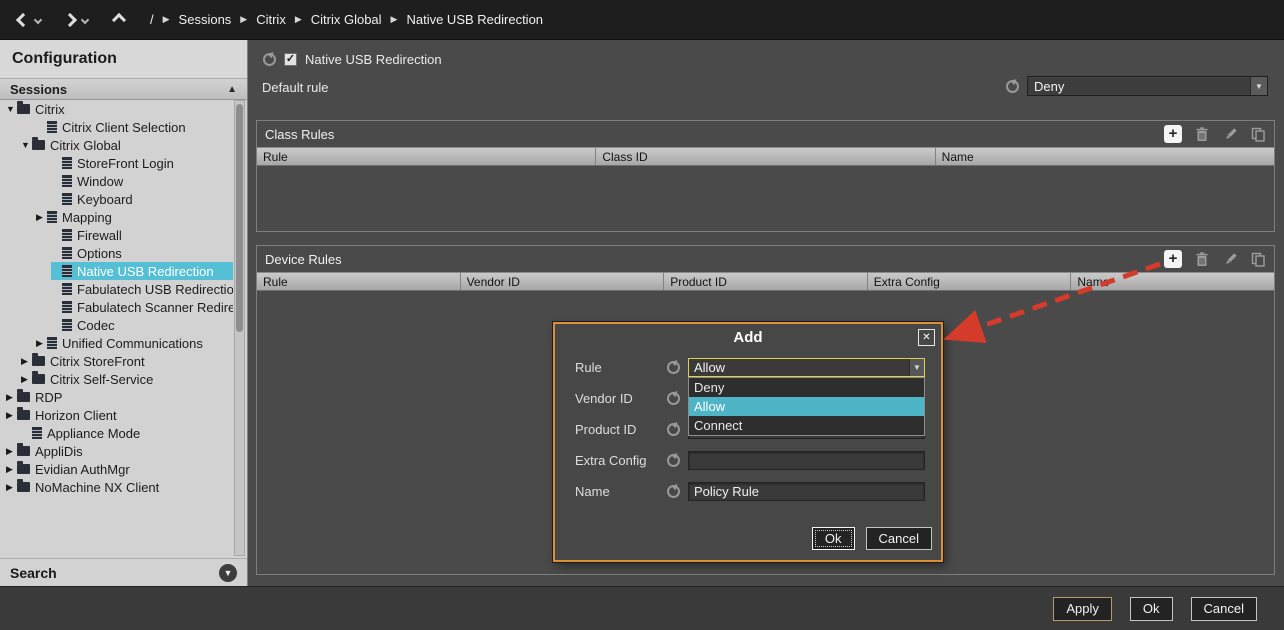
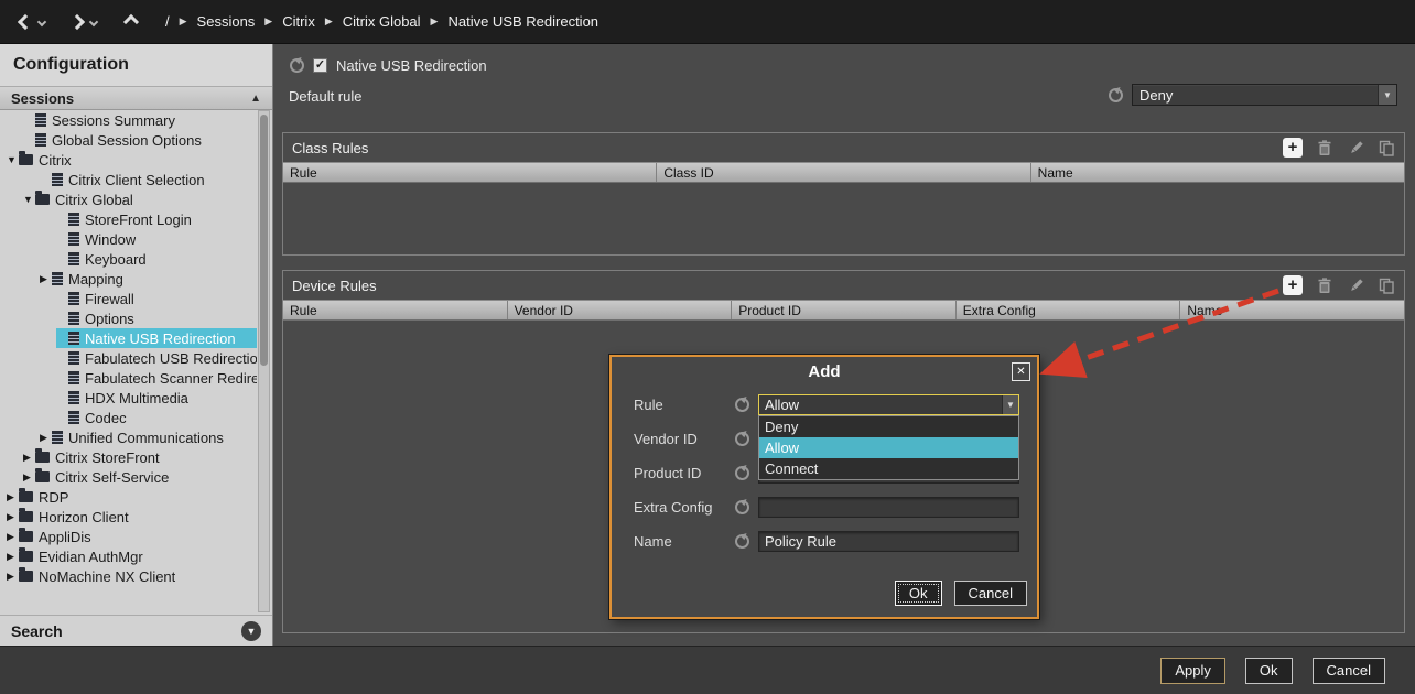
  /
  ▶
  Sessions
  ▶
  Citrix
  ▶
  Citrix Global
  ▶
  Native USB Redirection
  Configuration
  Sessions
  ▲
+ Sessions Summary
+ Global Session Options
  ▼
  Citrix
  Citrix Client Selection
  ▼
  Citrix Global
  StoreFront Login
  Window
  Keyboard
  ▶
  Mapping
  Firewall
  Options
  Native USB Redirection
  Fabulatech USB Redirectio
  Fabulatech Scanner Redire
+ HDX Multimedia
  Codec
  ▶
  Unified Communications
  ▶
  Citrix StoreFront
  ▶
  Citrix Self-Service
  ▶
  RDP
  ▶
  Horizon Client
- Appliance Mode
  ▶
  AppliDis
  ▶
  Evidian AuthMgr
  ▶
  NoMachine NX Client
  Search
  ▼
  ✓
  Native USB Redirection
  Default rule
  Deny
  ▼
  Class Rules
  +
  Rule
  Class ID
  Name
  Device Rules
  +
  Rule
  Vendor ID
  Product ID
  Extra Config
  Nam
  Add
  ✕
  Rule
  Allow
  ▼
  Vendor ID
  Product ID
  Extra Config
  Name
  Policy Rule
  Deny
  Allow
  Connect
  Ok
  Cancel
  Apply
  Ok
  Cancel
